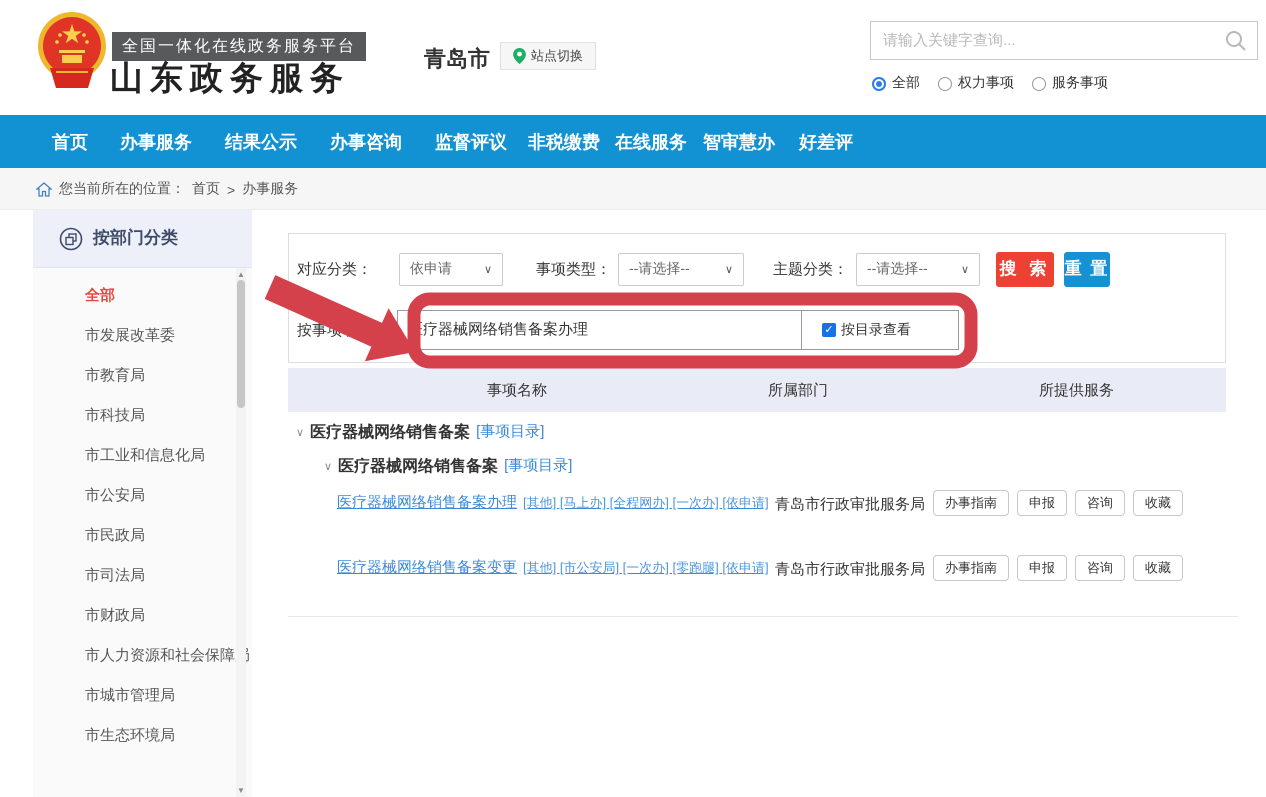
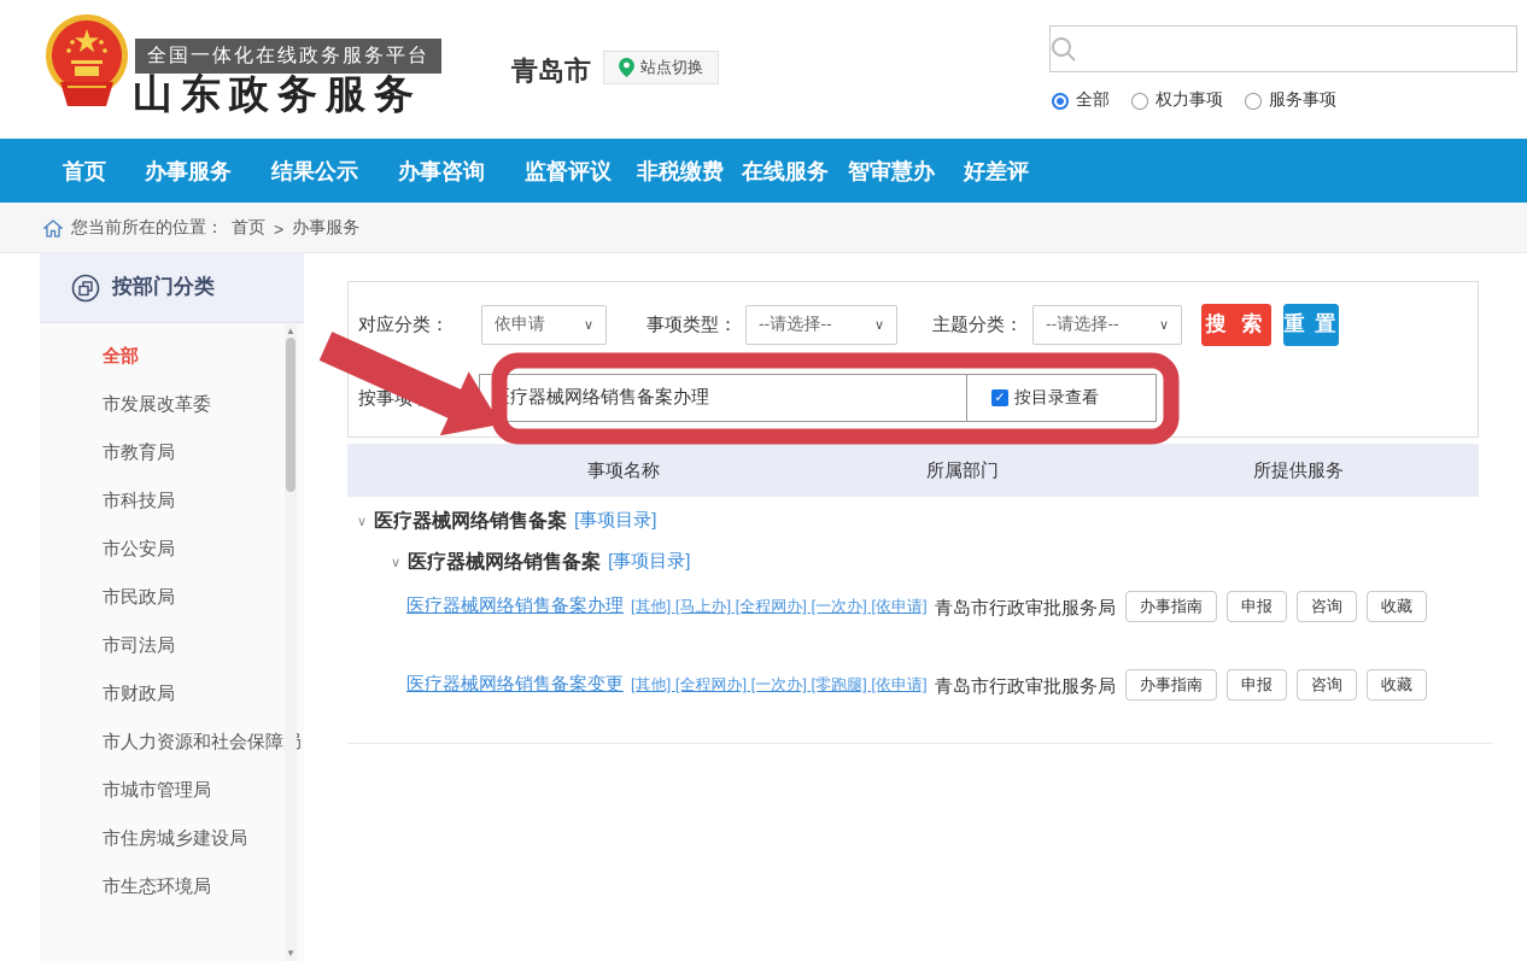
  全国一体化在线政务服务平台
  山东政务服务
  青岛市
  站点切换
- 请输入关键字查询...
  全部
  权力事项
  服务事项
  首页
  办事服务
  结果公示
  办事咨询
  监督评议
  非税缴费
  在线服务
  智审慧办
  好差评
  您当前所在的位置：
  首页
  >
  办事服务
  按部门分类
  全部
  市发展改革委
  市教育局
  市科技局
- 市工业和信息化局
  市公安局
  市民政局
  市司法局
  市财政局
  市人力资源和社会保障
  市城市管理局
+ 市住房城乡建设局
  市生态环境局
  ▲
  ▼
  对应分类：
  依申请
  ∨
  事项类型：
  --请选择--
  ∨
  主题分类：
  --请选择--
  ∨
  搜 索
  重 置
  疗器械网络销售备案办理
  ✓
  按目录查看
  事项名称
  所属部门
  所提供服务
  ∨
  医疗器械网络销售备案
  [事项目录]
  ∨
  医疗器械网络销售备案
  [事项目录]
  医疗器械网络销售备案办理 [其他] [马上办] [全程网办] [一次办] [依申请]
  青岛市行政审批服务局
  办事指南
  申报
  咨询
  收藏
- 医疗器械网络销售备案变更 [其他] [市公安局] [一次办] [零跑腿] [依申请]
+ 医疗器械网络销售备案变更 [其他] [全程网办] [一次办] [零跑腿] [依申请]
  青岛市行政审批服务局
  办事指南
  申报
  咨询
  收藏
